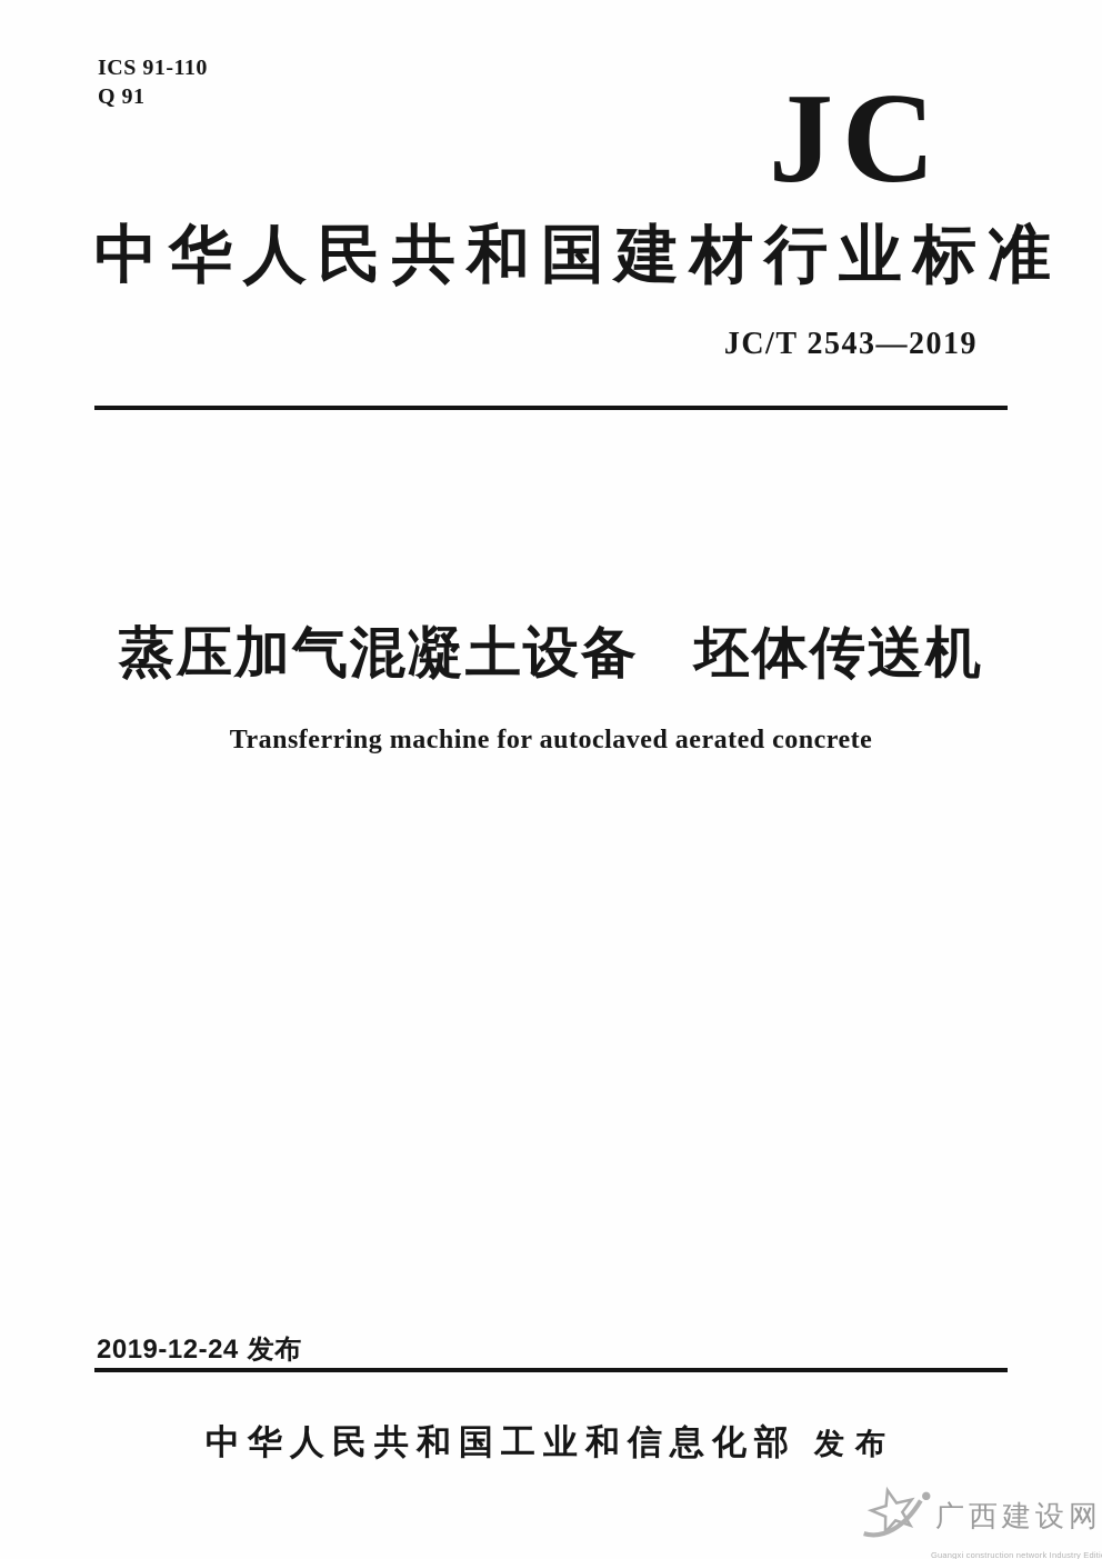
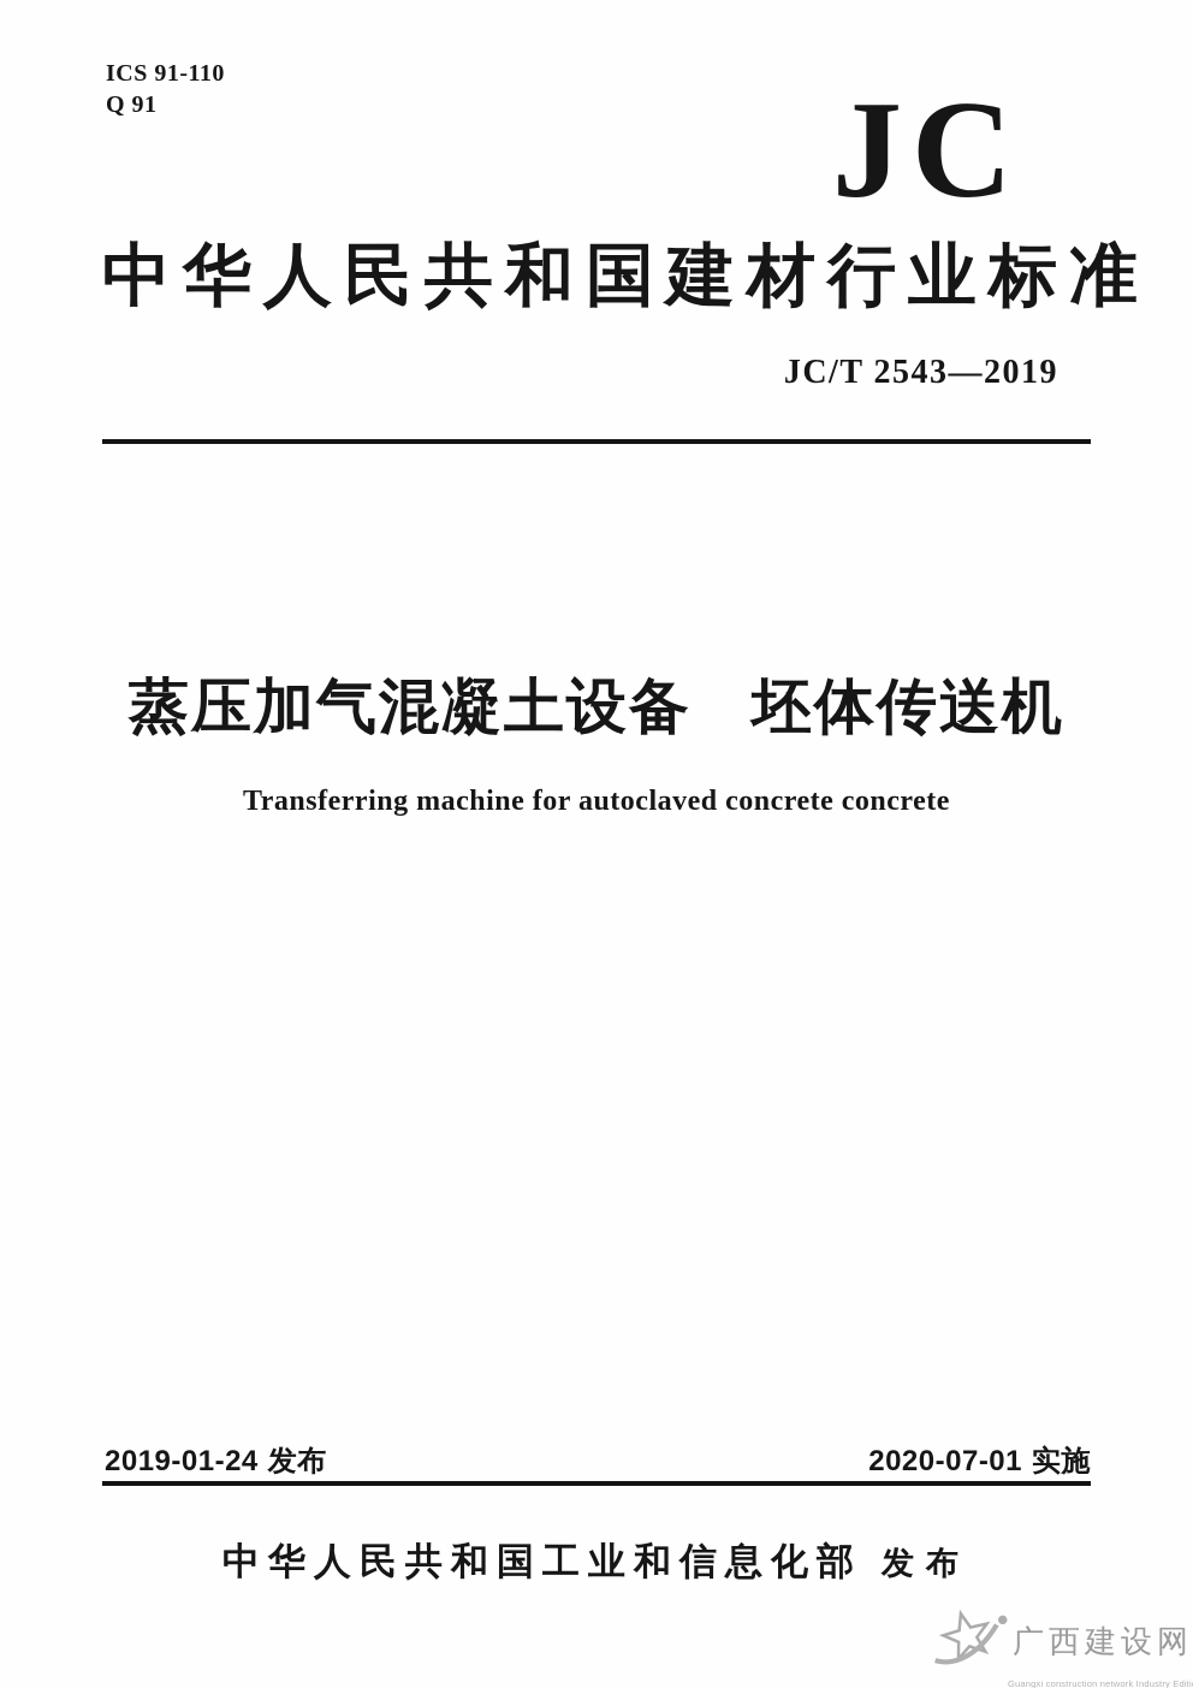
  ICS 91-110
  Q 91
  JC
  中华人民共和国建材行业标准
  JC/T 2543—2019
  蒸压加气混凝土设备 坯体传送机
- Transferring machine for autoclaved aerated concrete
+ Transferring machine for autoclaved concrete concrete
- 2019-12-24 发布
+ 2019-01-24 发布
+ 2020-07-01 实施
  中华人民共和国工业和信息化部
  发布
  广西建设网
  Guangxi construction network Industry Editi
